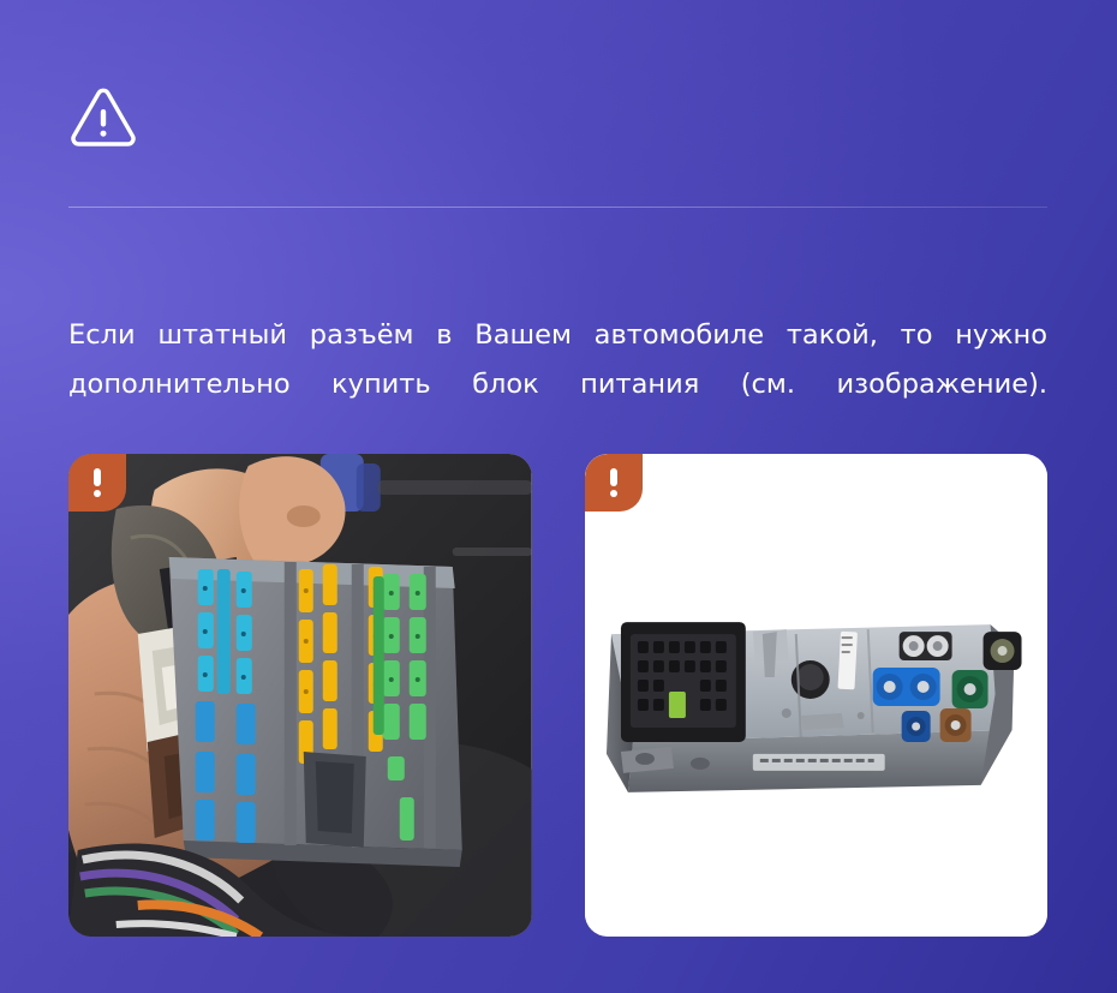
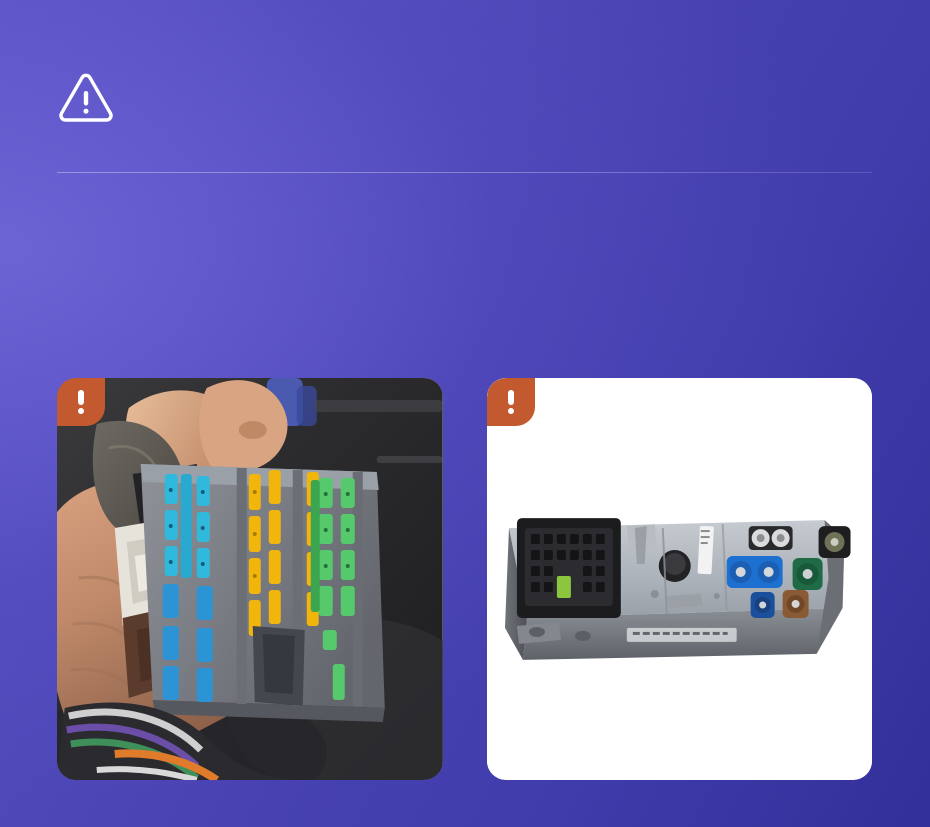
- Если штатный разъём в Вашем автомобиле такой, то нужно дополнительно купить блок питания (см. изображение).
